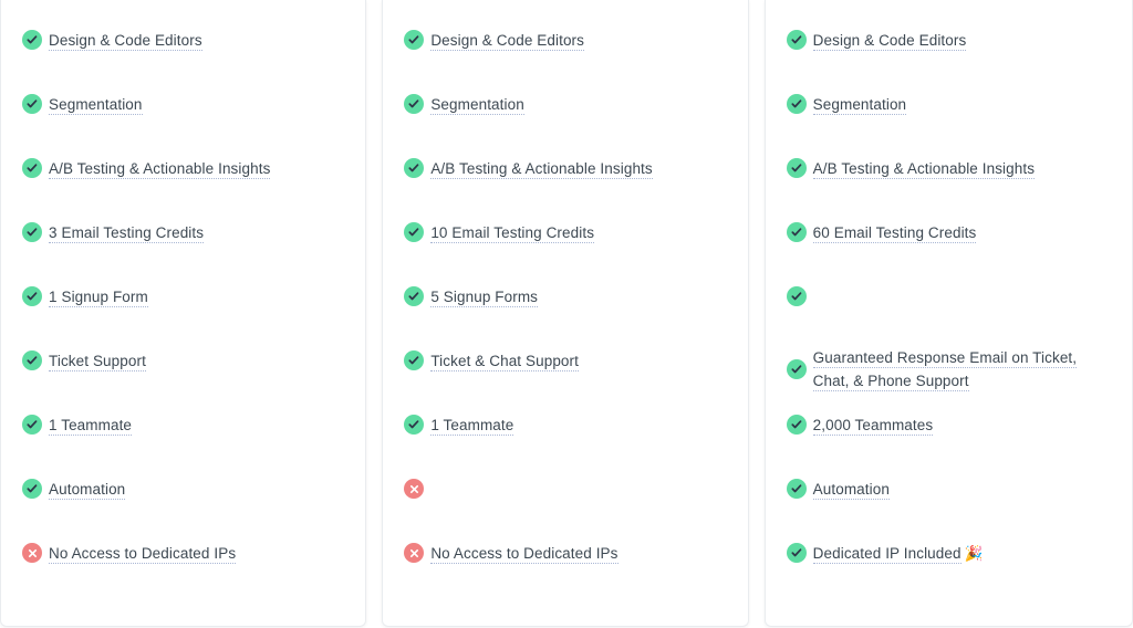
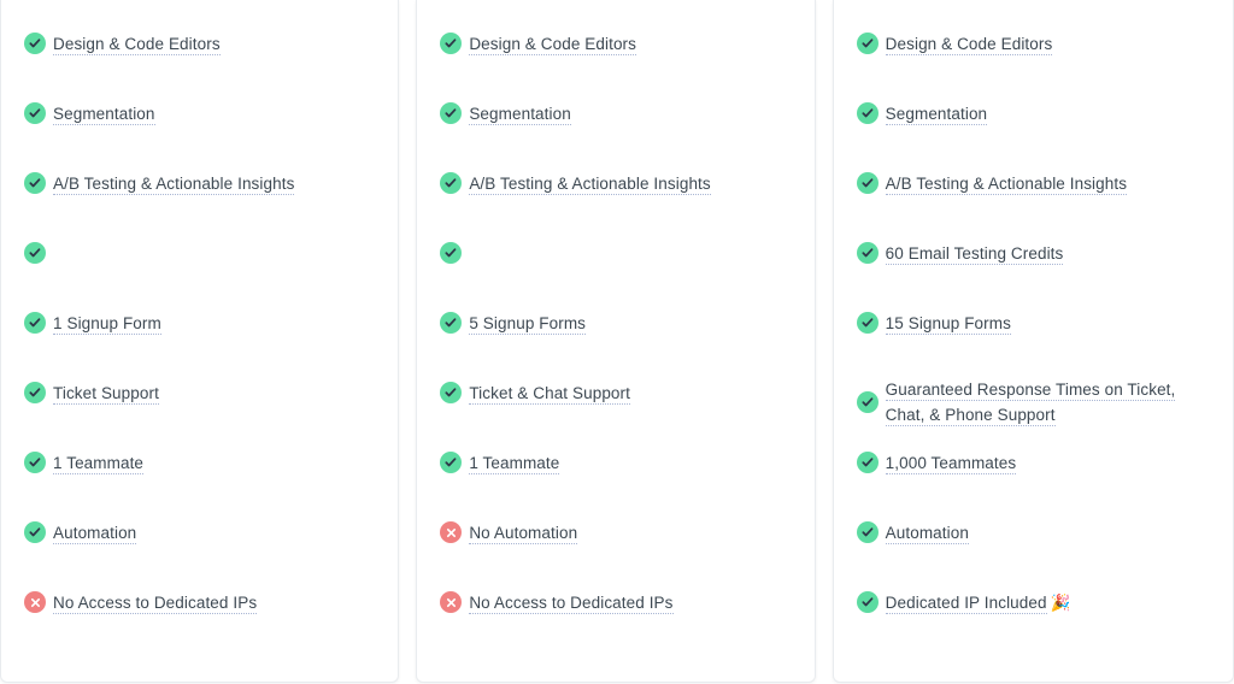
  Design & Code Editors
  Segmentation
  A/B Testing & Actionable Insights
- 3 Email Testing Credits
  1 Signup Form
  Ticket Support
  1 Teammate
  Automation
  No Access to Dedicated IPs
  Design & Code Editors
  Segmentation
  A/B Testing & Actionable Insights
- 10 Email Testing Credits
  5 Signup Forms
  Ticket & Chat Support
  1 Teammate
+ No Automation
  No Access to Dedicated IPs
  Design & Code Editors
  Segmentation
  A/B Testing & Actionable Insights
  60 Email Testing Credits
+ 15 Signup Forms
- Guaranteed Response Email on Ticket, Chat, & Phone Support
+ Guaranteed Response Times on Ticket, Chat, & Phone Support
- 2,000 Teammates
+ 1,000 Teammates
  Automation
  Dedicated IP Included 🎉
